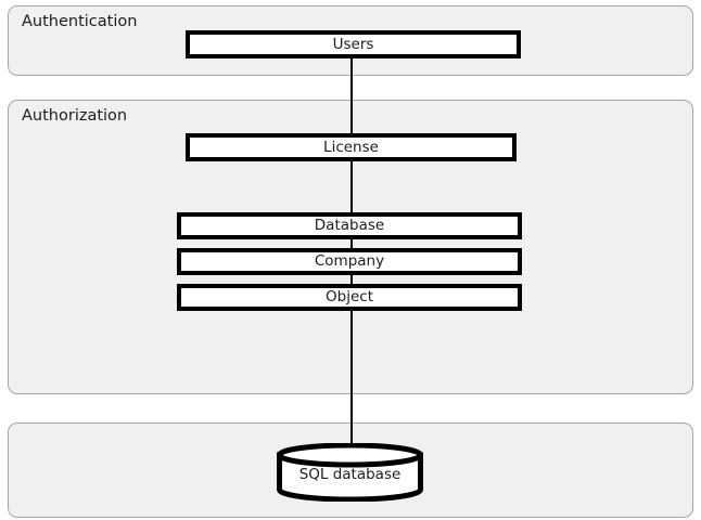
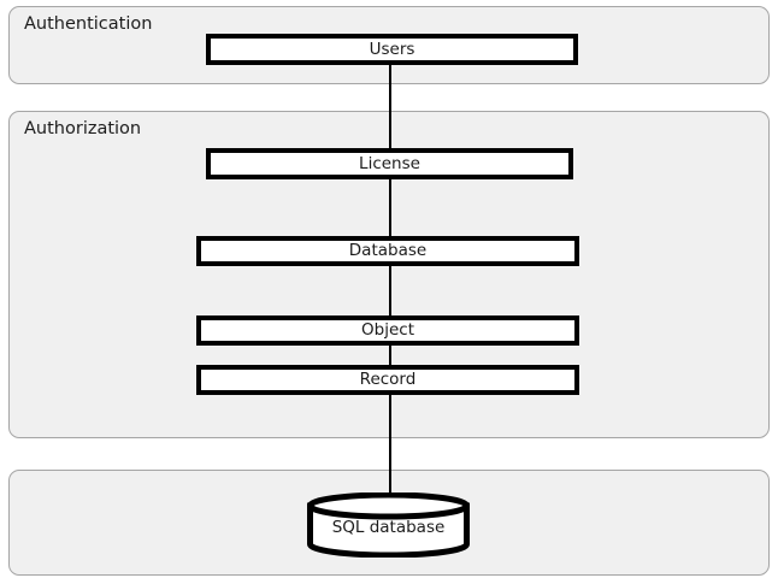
  Authentication
  Authorization
  Users
  License
  Database
- Company
  Object
+ Record
  SQL database
